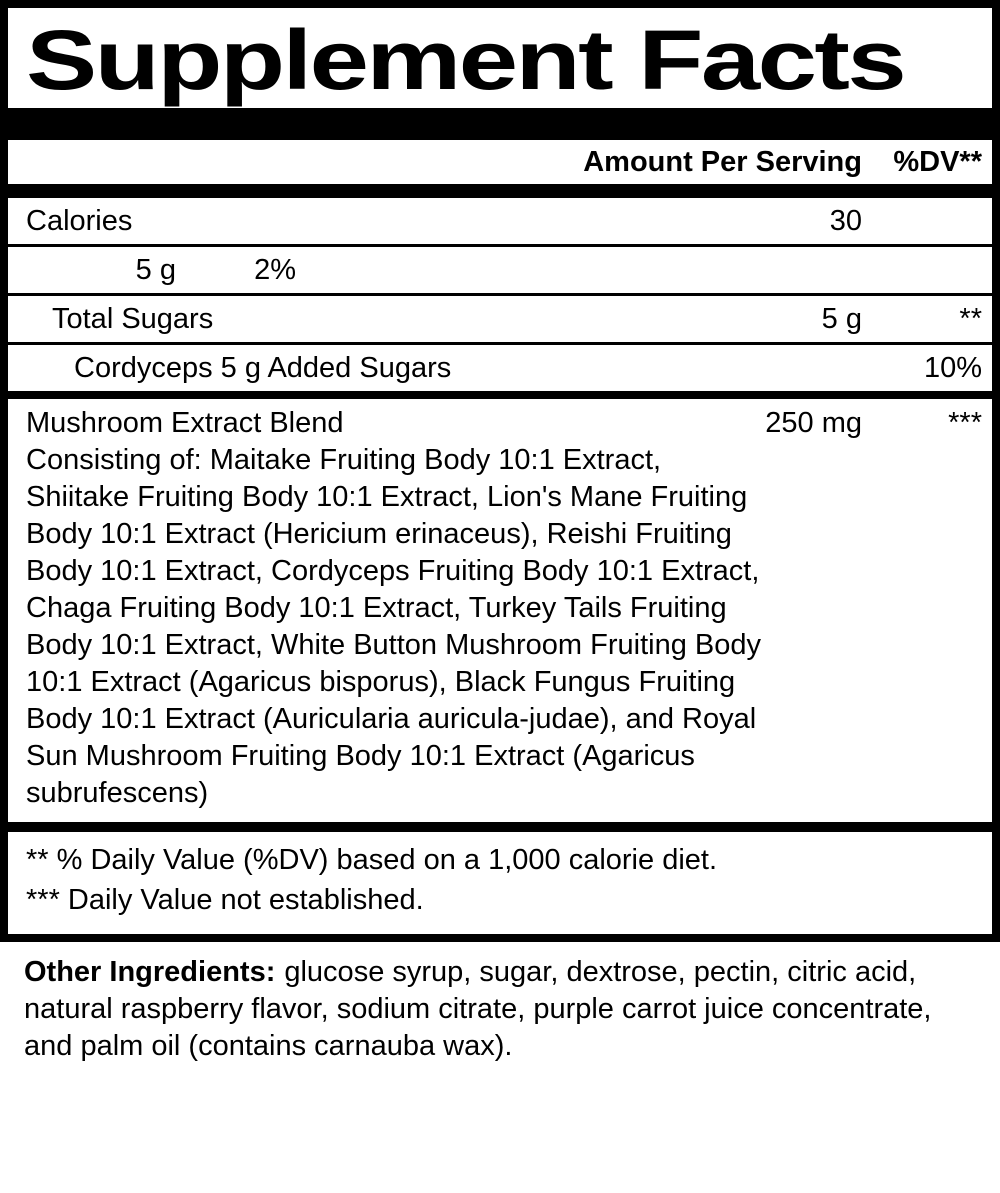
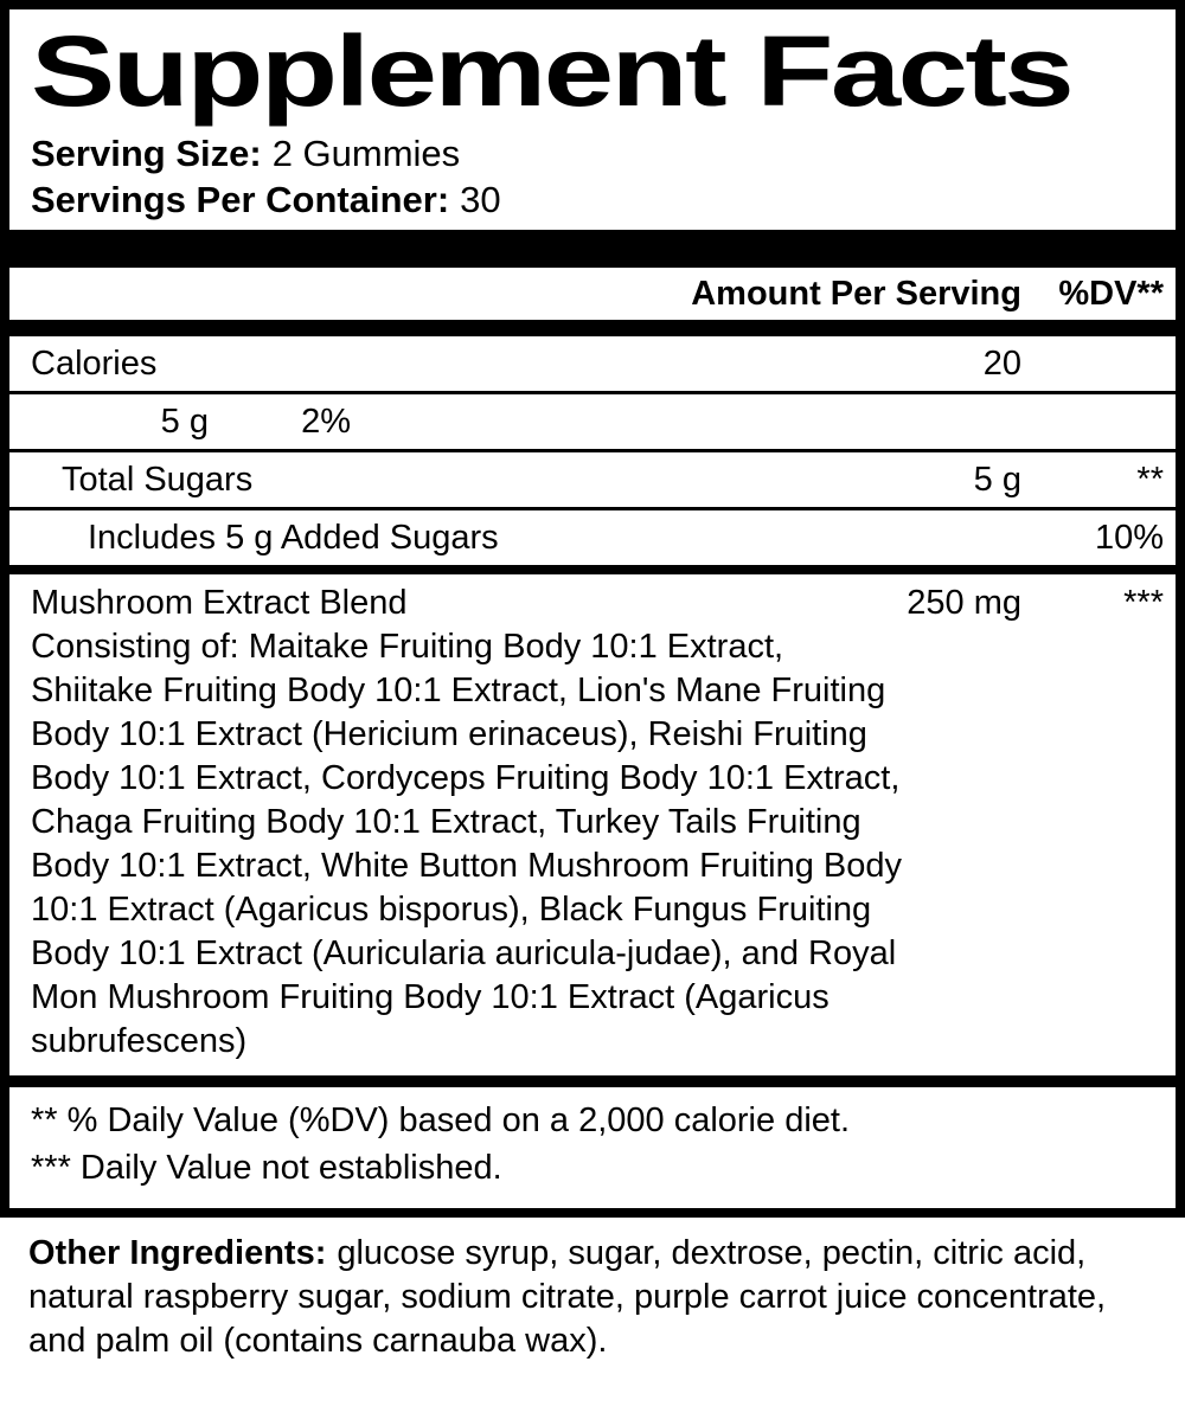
  Supplement Facts
+ Serving Size: 2 Gummies
+ Servings Per Container: 30
  Amount Per Serving
  %DV**
  Calories
- 30
+ 20
  5 g
  2%
  Total Sugars
  5 g
  **
- Cordyceps 5 g Added Sugars
+ Includes 5 g Added Sugars
  10%
  Mushroom Extract Blend
  250 mg
  ***
- Consisting of: Maitake Fruiting Body 10:1 Extract, Shiitake Fruiting Body 10:1 Extract, Lion's Mane Fruiting Body 10:1 Extract (Hericium erinaceus), Reishi Fruiting Body 10:1 Extract, Cordyceps Fruiting Body 10:1 Extract, Chaga Fruiting Body 10:1 Extract, Turkey Tails Fruiting Body 10:1 Extract, White Button Mushroom Fruiting Body 10:1 Extract (Agaricus bisporus), Black Fungus Fruiting Body 10:1 Extract (Auricularia auricula-judae), and Royal Sun Mushroom Fruiting Body 10:1 Extract (Agaricus subrufescens)
+ Consisting of: Maitake Fruiting Body 10:1 Extract, Shiitake Fruiting Body 10:1 Extract, Lion's Mane Fruiting Body 10:1 Extract (Hericium erinaceus), Reishi Fruiting Body 10:1 Extract, Cordyceps Fruiting Body 10:1 Extract, Chaga Fruiting Body 10:1 Extract, Turkey Tails Fruiting Body 10:1 Extract, White Button Mushroom Fruiting Body 10:1 Extract (Agaricus bisporus), Black Fungus Fruiting Body 10:1 Extract (Auricularia auricula-judae), and Royal Mon Mushroom Fruiting Body 10:1 Extract (Agaricus subrufescens)
- ** % Daily Value (%DV) based on a 1,000 calorie diet.
+ ** % Daily Value (%DV) based on a 2,000 calorie diet.
  *** Daily Value not established.
- Other Ingredients: glucose syrup, sugar, dextrose, pectin, citric acid, natural raspberry flavor, sodium citrate, purple carrot juice concentrate, and palm oil (contains carnauba wax).
+ Other Ingredients: glucose syrup, sugar, dextrose, pectin, citric acid, natural raspberry sugar, sodium citrate, purple carrot juice concentrate, and palm oil (contains carnauba wax).
